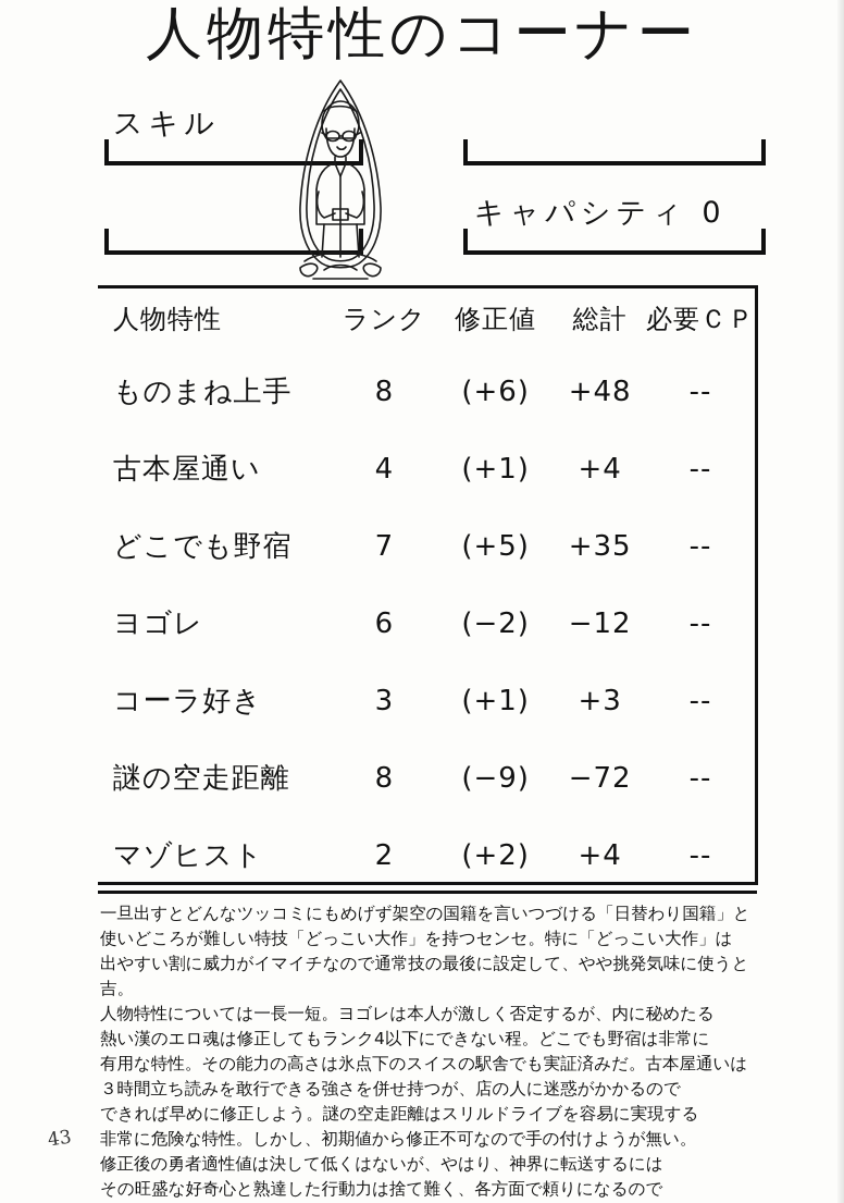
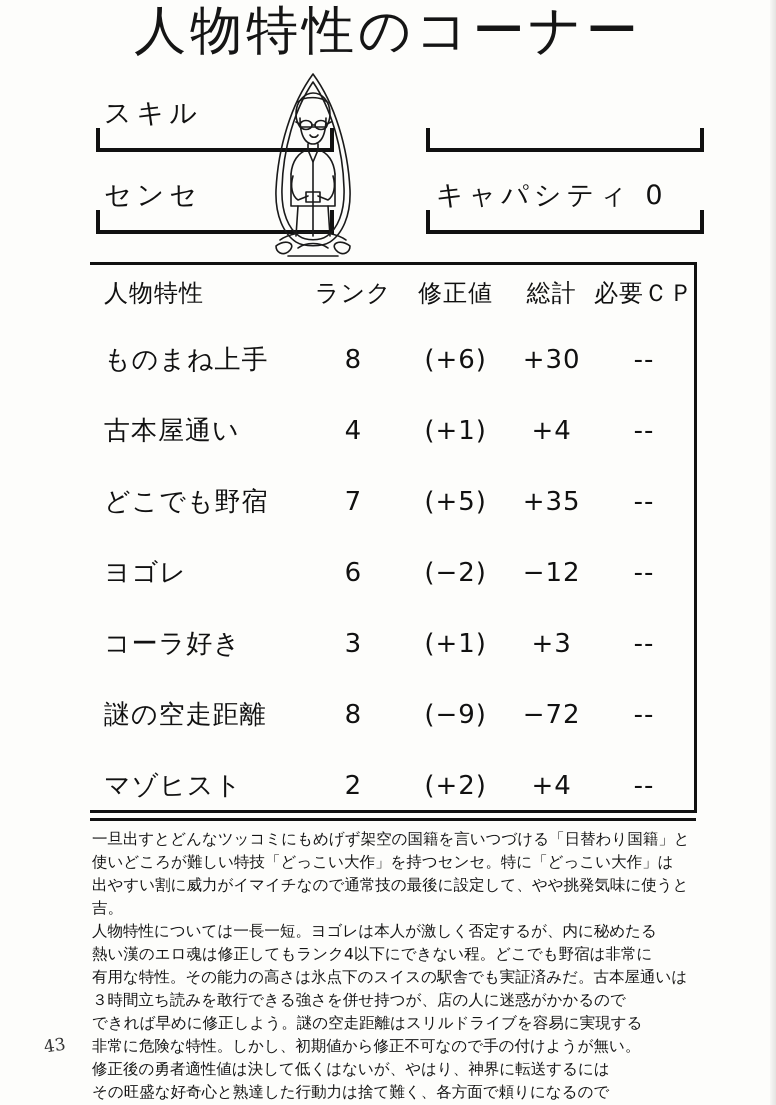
  人物特性のコーナー
  スキル
+ センセ
  キャパシティ 0
  人物特性	ランク	修正値	総計	必要ＣＰ
- ものまね上手	8	(+6)	+48	--
+ ものまね上手	8	(+6)	+30	--
  古本屋通い	4	(+1)	+4	--
  どこでも野宿	7	(+5)	+35	--
  ヨゴレ	6	(−2)	−12	--
  コーラ好き	3	(+1)	+3	--
  謎の空走距離	8	(−9)	−72	--
  マゾヒスト	2	(+2)	+4	--
  一旦出すとどんなツッコミにもめげず架空の国籍を言いつづける「日替わり国籍」と
  使いどころが難しい特技「どっこい大作」を持つセンセ。特に「どっこい大作」は
  出やすい割に威力がイマイチなので通常技の最後に設定して、やや挑発気味に使うと吉。
  人物特性については一長一短。ヨゴレは本人が激しく否定するが、内に秘めたる
  熱い漢のエロ魂は修正してもランク4以下にできない程。どこでも野宿は非常に
  有用な特性。その能力の高さは氷点下のスイスの駅舎でも実証済みだ。古本屋通いは
  ３時間立ち読みを敢行できる強さを併せ持つが、店の人に迷惑がかかるので
  できれば早めに修正しよう。謎の空走距離はスリルドライブを容易に実現する
  非常に危険な特性。しかし、初期値から修正不可なので手の付けようが無い。
  修正後の勇者適性値は決して低くはないが、やはり、神界に転送するには
  その旺盛な好奇心と熟達した行動力は捨て難く、各方面で頼りになるので
